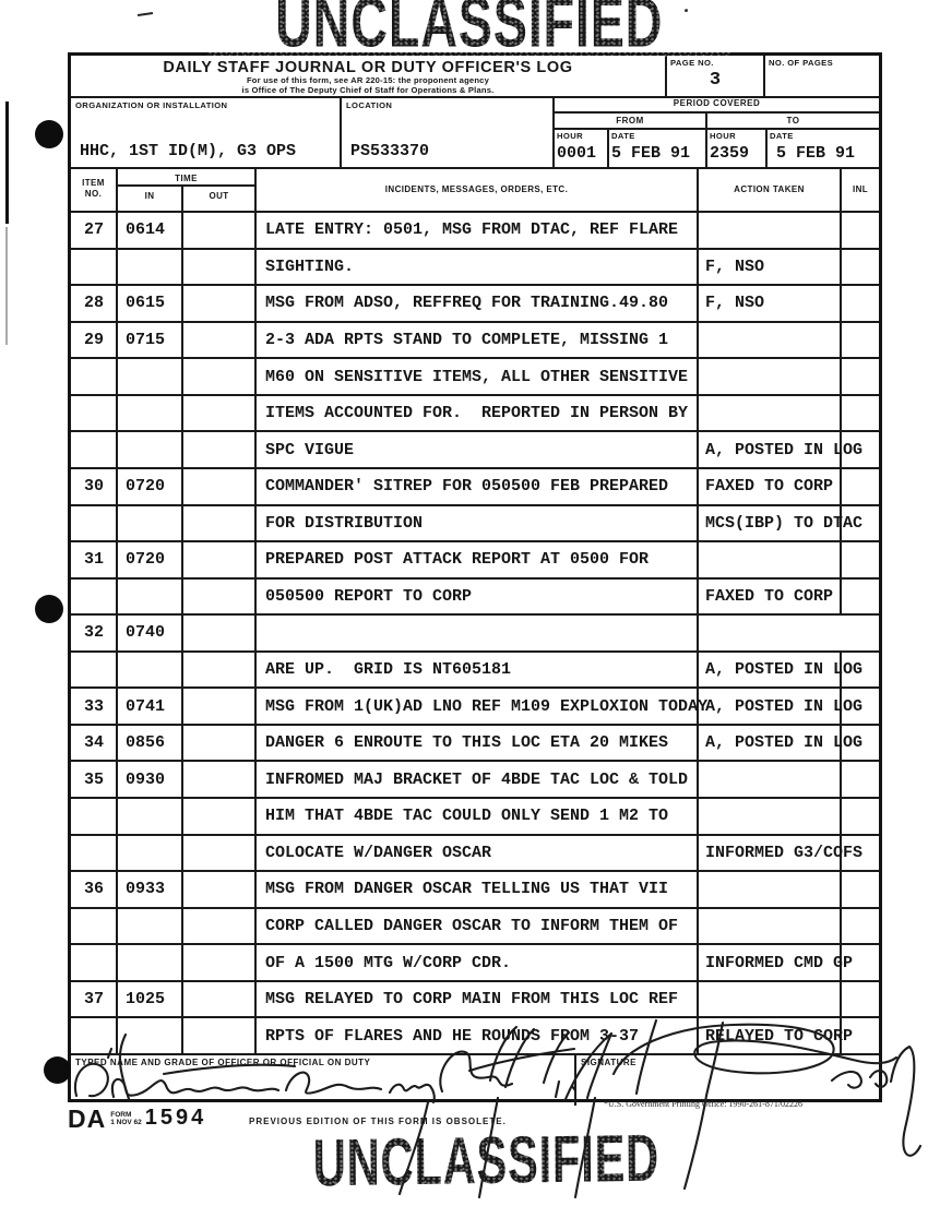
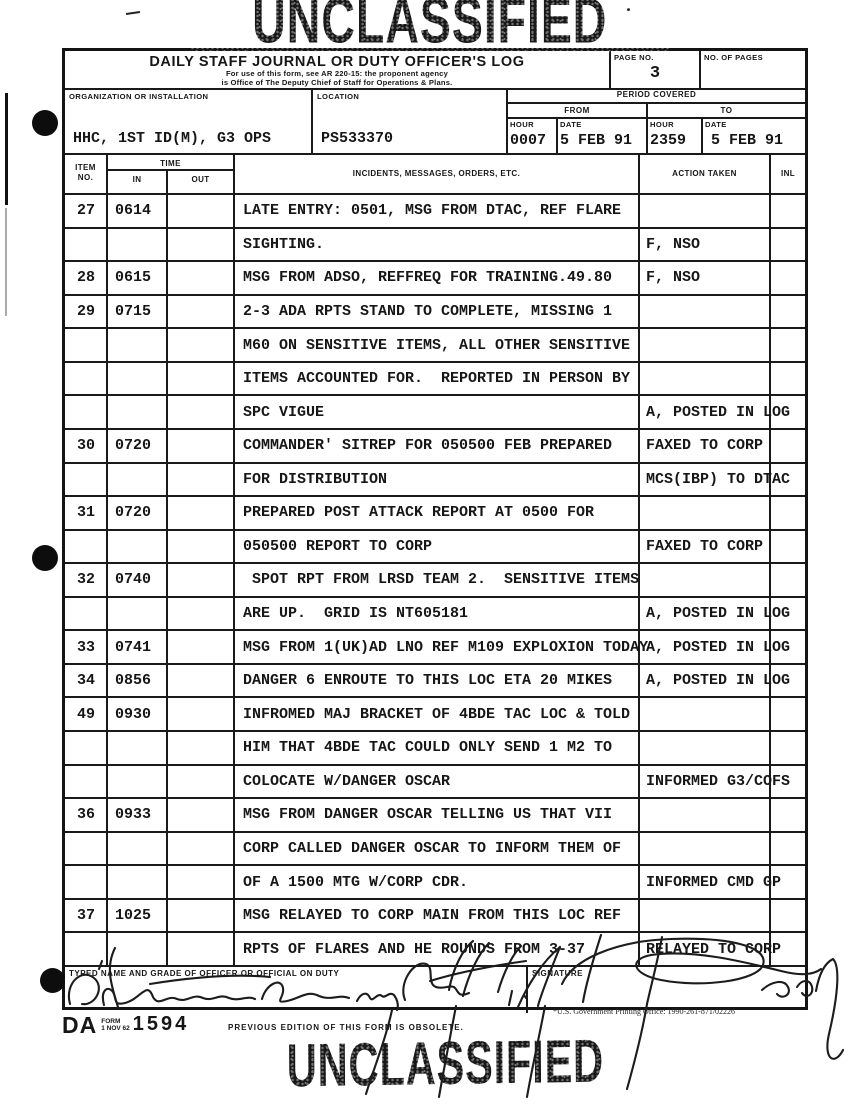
  UNCLASSIFIED
  DAILY STAFF JOURNAL OR DUTY OFFICER'S LOG
  For use of this form, see AR 220-15: the proponent agency
  is Office of The Deputy Chief of Staff for Operations & Plans.
  PAGE NO.
  3
  NO. OF PAGES
  ORGANIZATION OR INSTALLATION
  HHC, 1ST ID(M), G3 OPS
  LOCATION
  PS533370
  PERIOD COVERED
  FROM
  TO
  HOUR
- 0001
+ 0007
  DATE
  5 FEB 91
  HOUR
  2359
  DATE
  5 FEB 91
  ITEM
  NO.
  TIME
  IN
  OUT
  INCIDENTS, MESSAGES, ORDERS, ETC.
  ACTION TAKEN
  INL
  27
  0614
  LATE ENTRY: 0501, MSG FROM DTAC, REF FLARE
  SIGHTING.
  F, NSO
  28
  0615
  MSG FROM ADSO, REFFREQ FOR TRAINING.49.80
  F, NSO
  29
  0715
  2-3 ADA RPTS STAND TO COMPLETE, MISSING 1
  M60 ON SENSITIVE ITEMS, ALL OTHER SENSITIVE
  ITEMS ACCOUNTED FOR. REPORTED IN PERSON BY
  SPC VIGUE
  A, POSTED IN L
  30
  0720
  COMMANDER' SITREP FOR 050500 FEB PREPARED
  FAXED TO CORP
  FOR DISTRIBUTION
  MCS(IBP) TO DT
  31
  0720
  PREPARED POST ATTACK REPORT AT 0500 FOR
  050500 REPORT TO CORP
  FAXED TO CORP
  32
  0740
+ SPOT RPT FROM LRSD TEAM 2. SENSITIVE ITEMS
  ARE UP. GRID IS NT605181
  A, POSTED IN L
  33
  0741
  MSG FROM 1(UK)AD LNO REF M109 EXPLOXION TODA
  A, POSTED IN L
  34
  0856
  DANGER 6 ENROUTE TO THIS LOC ETA 20 MIKES
  A, POSTED IN L
- 35
+ 49
  0930
  INFROMED MAJ BRACKET OF 4BDE TAC LOC & TOLD
  HIM THAT 4BDE TAC COULD ONLY SEND 1 M2 TO
  COLOCATE W/DANGER OSCAR
  INFORMED G3/CO
  36
  0933
  MSG FROM DANGER OSCAR TELLING US THAT VII
  CORP CALLED DANGER OSCAR TO INFORM THEM OF
  OF A 1500 MTG W/CORP CDR.
  INFORMED CMD G
  37
  1025
  MSG RELAYED TO CORP MAIN FROM THIS LOC REF
  RPTS OF FLARES AND HE ROUNDS FOM 3-37
  RLAYED TO COR
  TYPED NME AND GRADE OF OFFICER OR OFFICIAL ON DUTY
  SIGATRE
  DA
  1594
  PREVIOUS EDITION OF THIS FORM IS OBSOLEE.
  *U.S. Government Printingffice: 1990-261-871/02226
  UNCLASSIFIED
